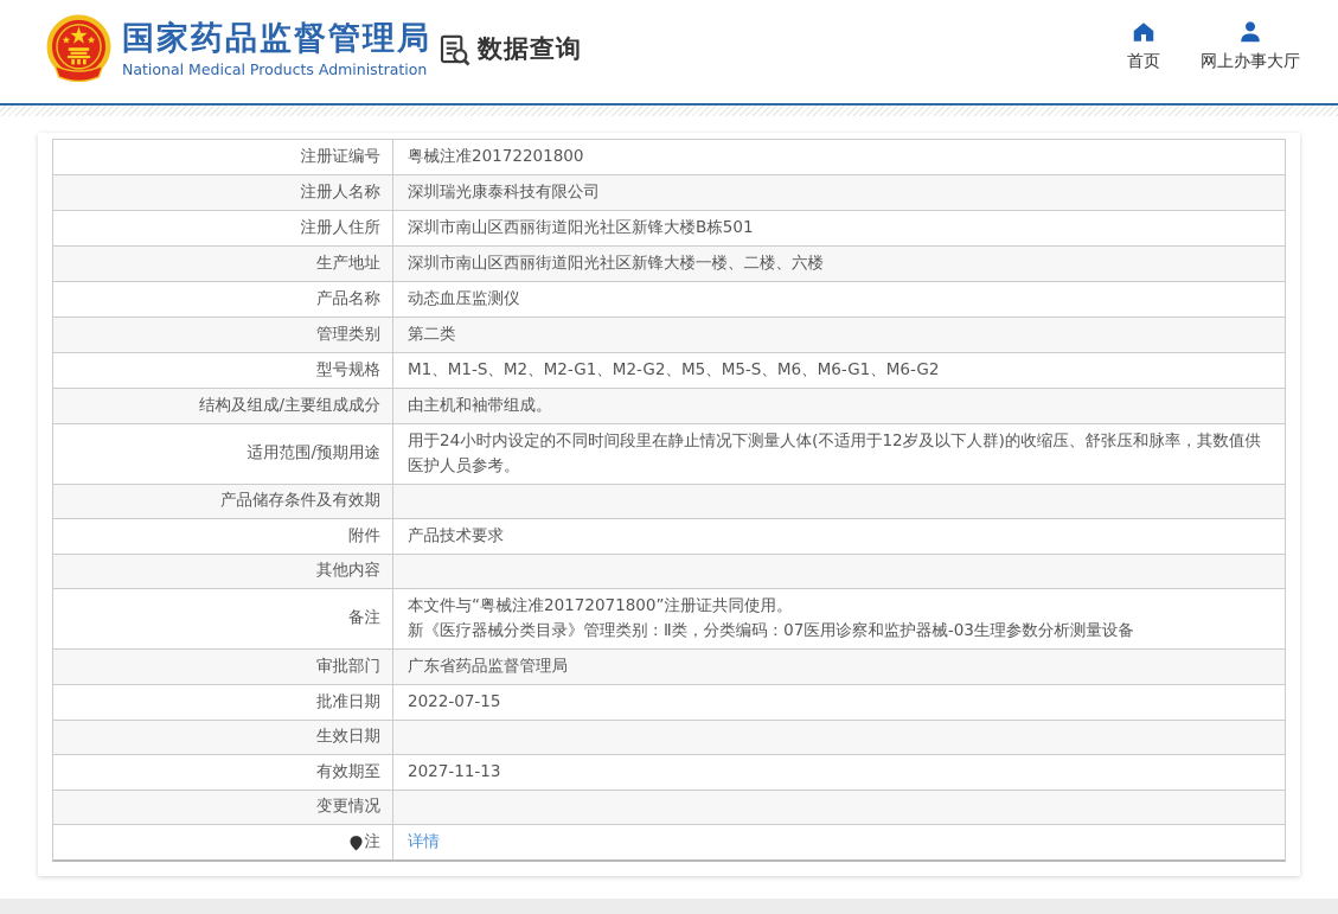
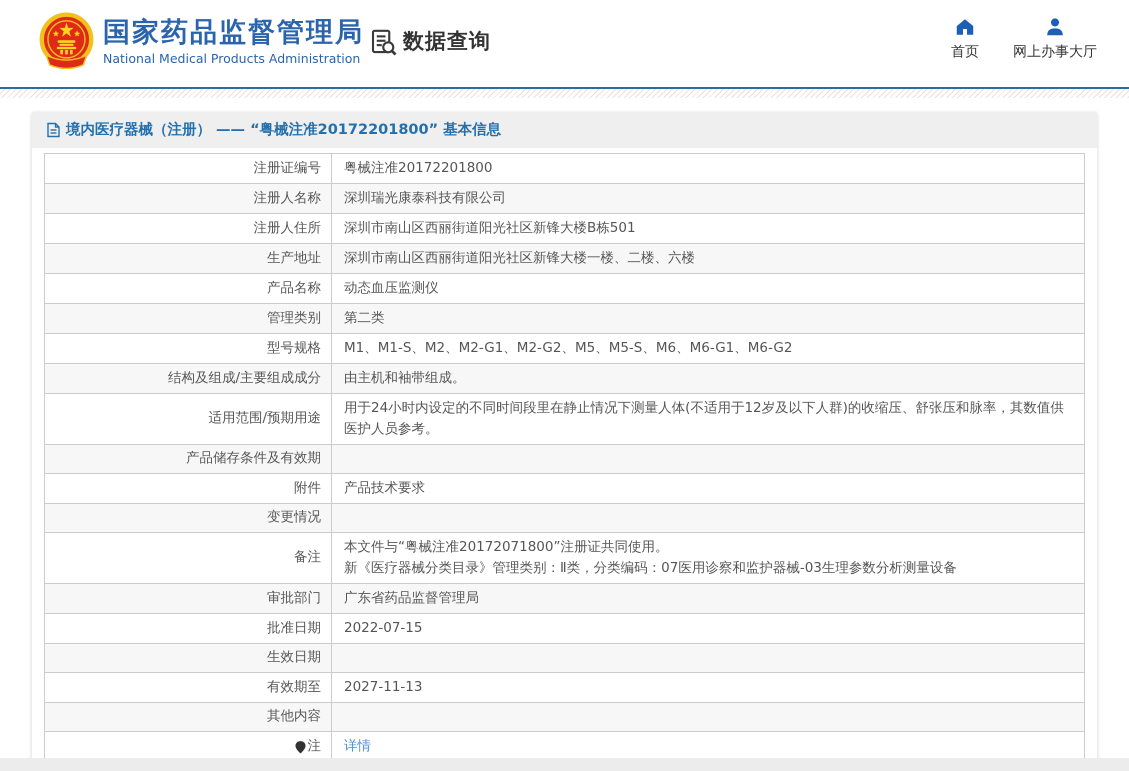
  国家药品监督管理局
  National Medical Products Administration
  数据查询
  首页
  网上办事大厅
+ 境内医疗器械（注册） —— “粤械注准20172201800” 基本信息
  注册证编号
  粤械注准20172201800
  注册人名称
  深圳瑞光康泰科技有限公司
  注册人住所
  深圳市南山区西丽街道阳光社区新锋大楼B栋501
  生产地址
  深圳市南山区西丽街道阳光社区新锋大楼一楼、二楼、六楼
  产品名称
  动态血压监测仪
  管理类别
  第二类
  型号规格
  M1、M1-S、M2、M2-G1、M2-G2、M5、M5-S、M6、M6-G1、M6-G2
  结构及组成/主要组成成分
  由主机和袖带组成。
  适用范围/预期用途
  用于24小时内设定的不同时间段里在静止情况下测量人体(不适用于12岁及以下人群)的收缩压、舒张压和脉率，其数值供医护人员参考。
  产品储存条件及有效期
  附件
  产品技术要求
- 其他内容
+ 变更情况
  备注
  本文件与“粤械注准20172071800”注册证共同使用。
  新《医疗器械分类目录》管理类别：Ⅱ类，分类编码：07医用诊察和监护器械-03生理参数分析测量设备
  审批部门
  广东省药品监督管理局
  批准日期
  2022-07-15
  生效日期
  有效期至
  2027-11-13
- 变更情况
+ 其他内容
  注
  详情
